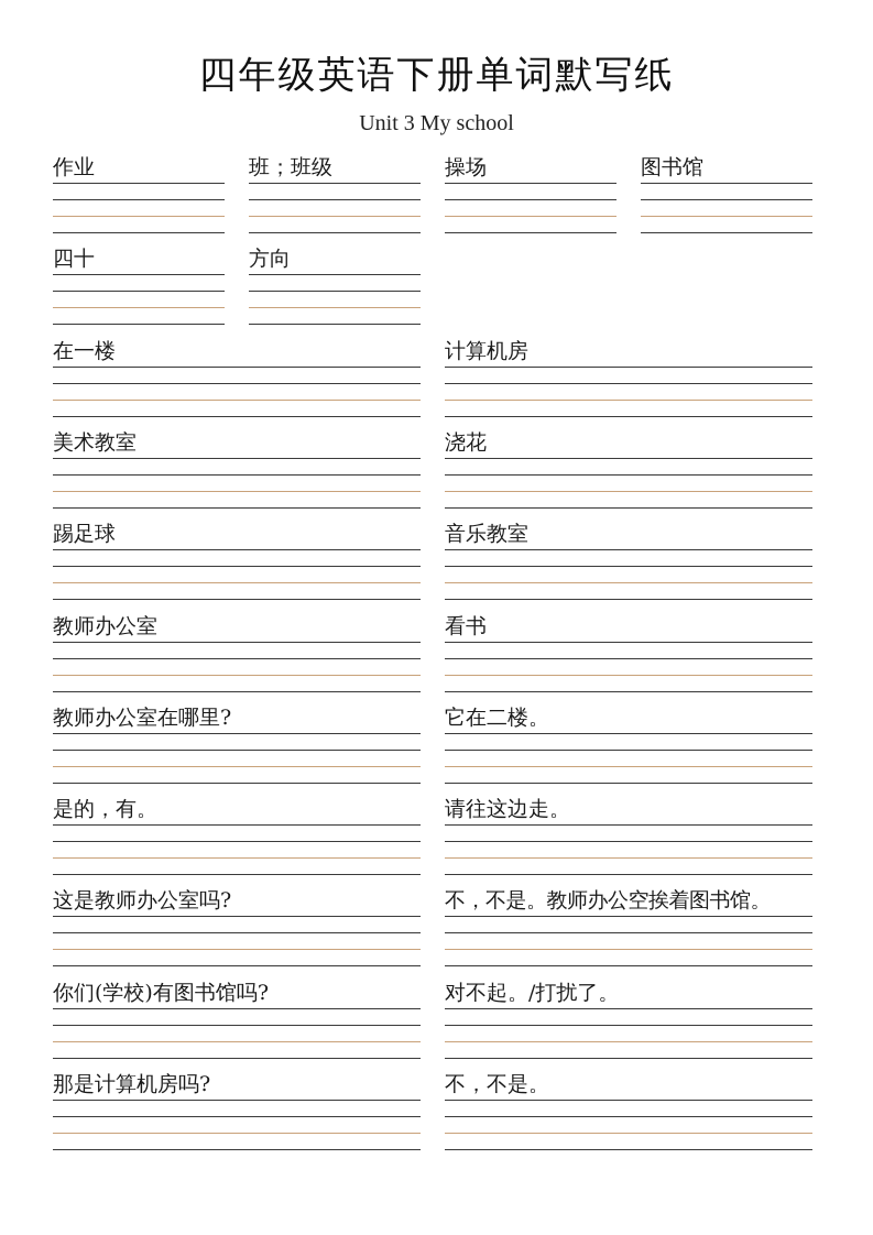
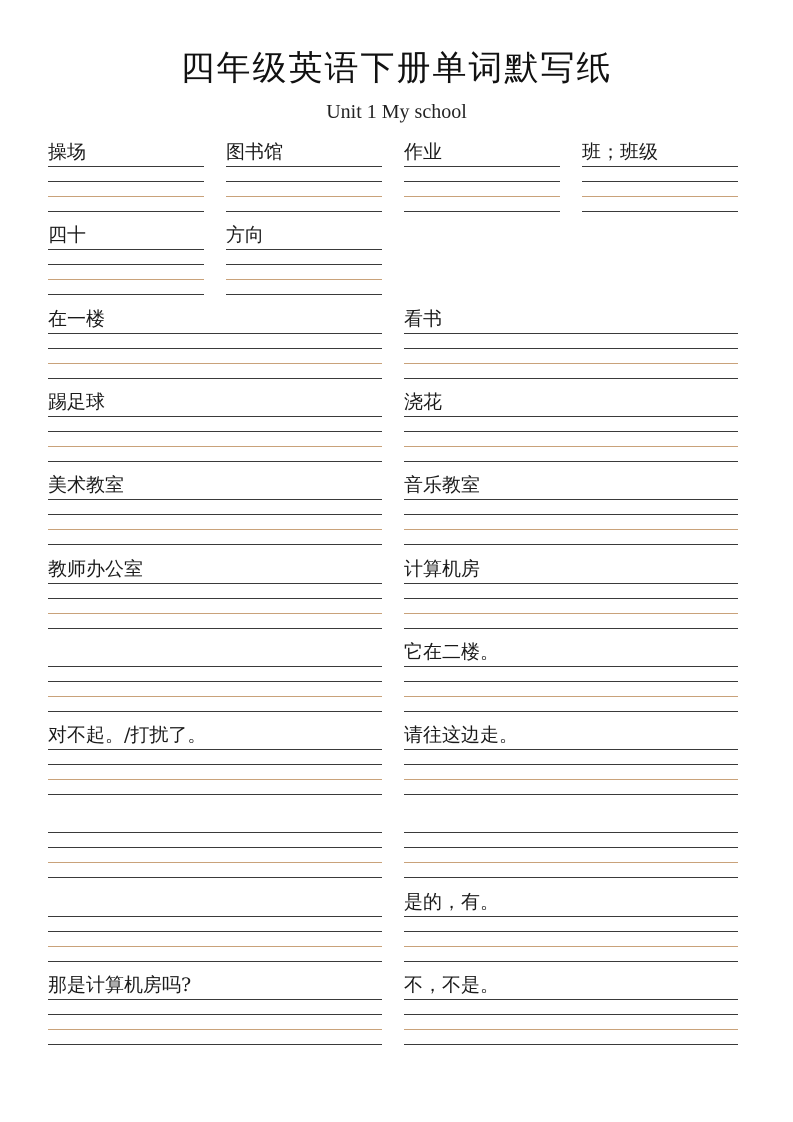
  四年级英语下册单词默写纸
- Unit 3 My school
+ Unit 1 My school
- 作业
+ 操场
- 班；班级
+ 图书馆
- 操场
+ 作业
- 图书馆
+ 班；班级
  四十
  方向
  在一楼
- 计算机房
+ 看书
- 美术教室
+ 踢足球
  浇花
- 踢足球
+ 美术教室
  音乐教室
  教师办公室
- 看书
+ 计算机房
- 教师办公室在哪里?
  它在二楼。
- 是的，有。
+ 对不起。/打扰了。
  请往这边走。
- 这是教师办公室吗?
- 不，不是。教师办公空挨着图书馆。
- 你们(学校)有图书馆吗?
- 对不起。/打扰了。
+ 是的，有。
  那是计算机房吗?
  不，不是。
